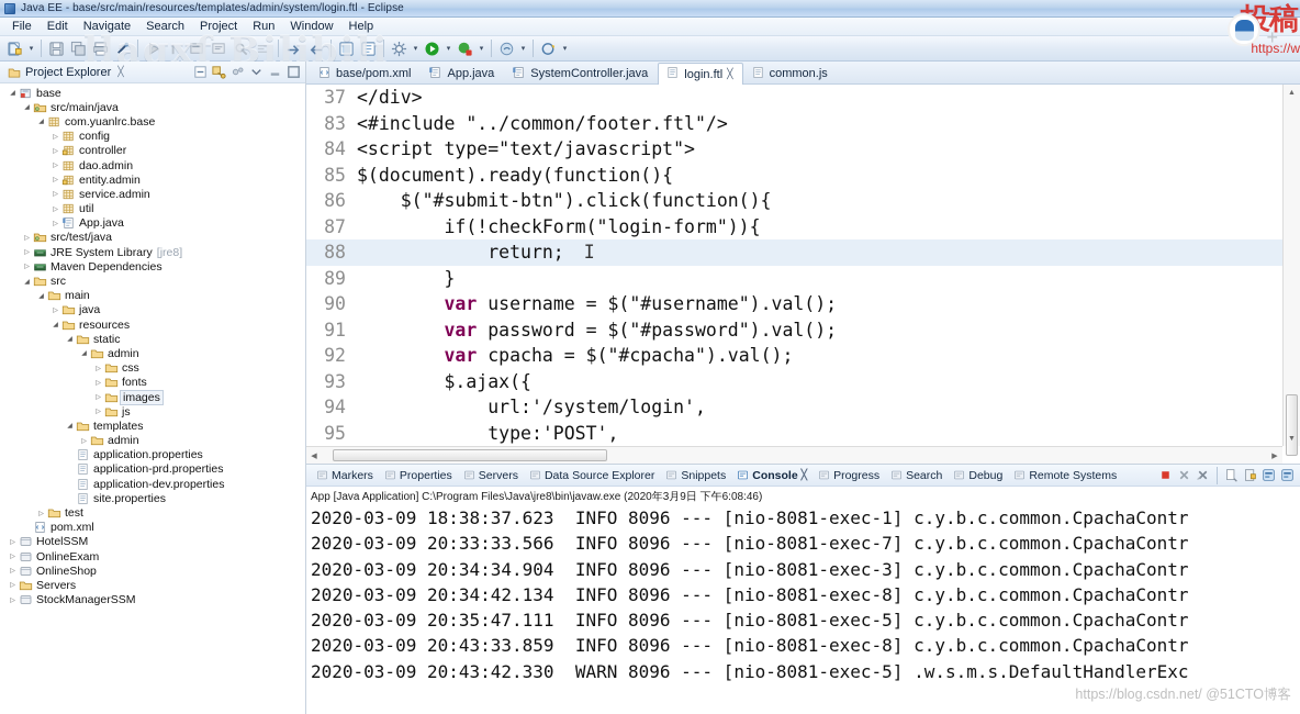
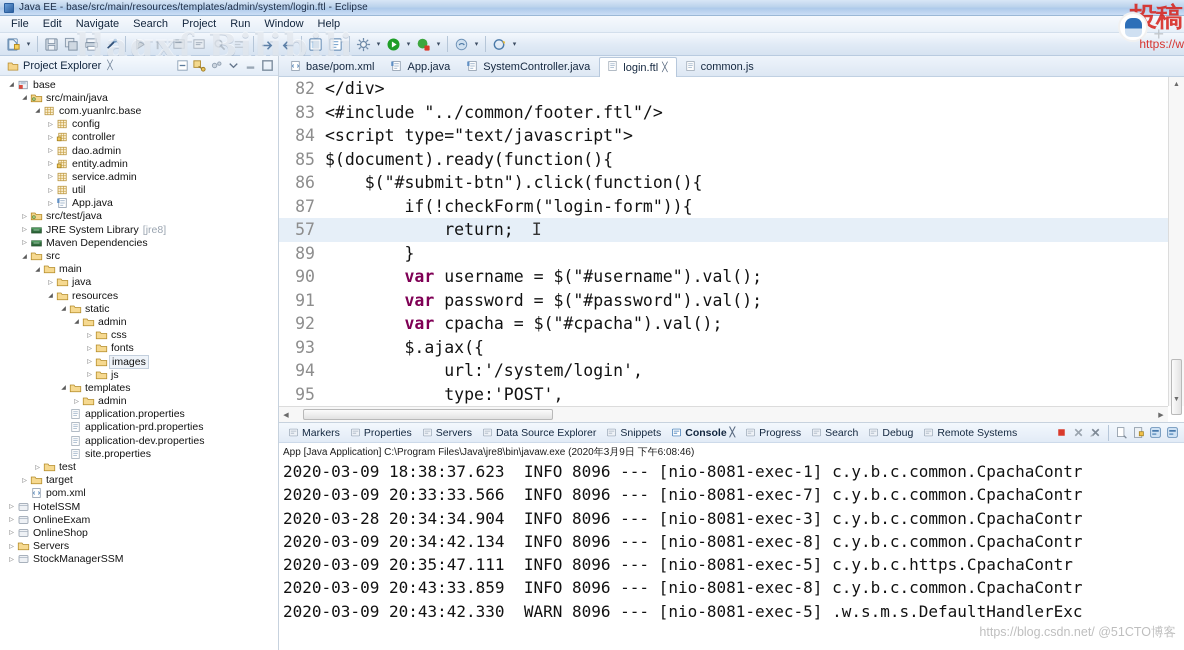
  Java EE - base/src/main/resources/templates/admin/system/login.ftl - Eclipse
  File
  Edit
  Navigate
  Search
  Project
  Run
  Window
  Help
  llaqxf Bilibili
  +
  https://w
  Project Explorer
  ╳
  base
  src/main/java
  com.yuanlrc.base
  config
  controller
  dao.admin
  entity.admin
  service.admin
  util
  App.java
  src/test/java
  JRE System Library
  [jre8]
  Maven Dependencies
  src
  main
  java
  resources
  static
  admin
  css
  fonts
  images
  js
  templates
  admin
  application.properties
  application-prd.properties
  application-dev.properties
  site.properties
  test
+ target
  pom.xml
  HotelSSM
  OnlineExam
  OnlineShop
  Servers
  StockManagerSSM
  base/pom.xml
  App.java
  SystemController.java
  login.ftl
  ╳
  common.js
- 37
+ 82
  </div>
  83
  <#include "../common/footer.ftl"/>
  84
  <script type="text/javascript">
  85
  $(document).ready(function(){
  86
  $("#submit-btn").click(function(){
  87
  if(!checkForm("login-form")){
- 88
+ 57
  return;
  I
  89
  }
  90
  var username = $("#username").val();
  91
  var password = $("#password").val();
  92
  var cpacha = $("#cpacha").val();
  93
  $.ajax({
  94
  url:'/system/login',
  95
  type:'POST',
  Markers
  Properties
  Servers
  Data Source Explorer
  Snippets
  Console
  ╳
  Progress
  Search
  Debug
  Remote Systems
  App [Java Application] C:\Program Files\Java\jre8\bin\javaw.exe (2020年3月9日 下午6:08:46)
  2020-03-09 18:38:37.623 INFO 8096 --- [nio-8081-exec-1] c.y.b.c.common.CpachaContr
  2020-03-09 20:33:33.566 INFO 8096 --- [nio-8081-exec-7] c.y.b.c.common.CpachaContr
- 2020-03-09 20:34:34.904 INFO 8096 --- [nio-8081-exec-3] c.y.b.c.common.CpachaContr
+ 2020-03-28 20:34:34.904 INFO 8096 --- [nio-8081-exec-3] c.y.b.c.common.CpachaContr
  2020-03-09 20:34:42.134 INFO 8096 --- [nio-8081-exec-8] c.y.b.c.common.CpachaContr
- 2020-03-09 20:35:47.111 INFO 8096 --- [nio-8081-exec-5] c.y.b.c.common.CpachaContr
+ 2020-03-09 20:35:47.111 INFO 8096 --- [nio-8081-exec-5] c.y.b.c.https.CpachaContr
  2020-03-09 20:43:33.859 INFO 8096 --- [nio-8081-exec-8] c.y.b.c.common.CpachaContr
  2020-03-09 20:43:42.330 WARN 8096 --- [nio-8081-exec-5] .w.s.m.s.DefaultHandlerExc
  https://blog.csdn.net/ @51CTO博客
